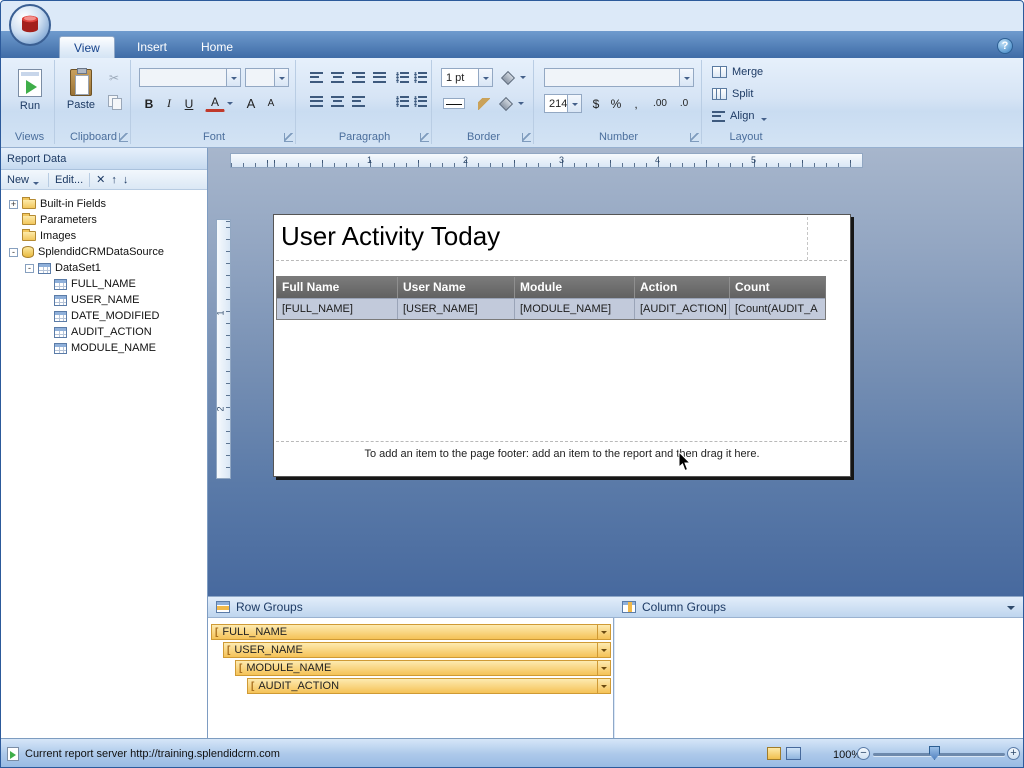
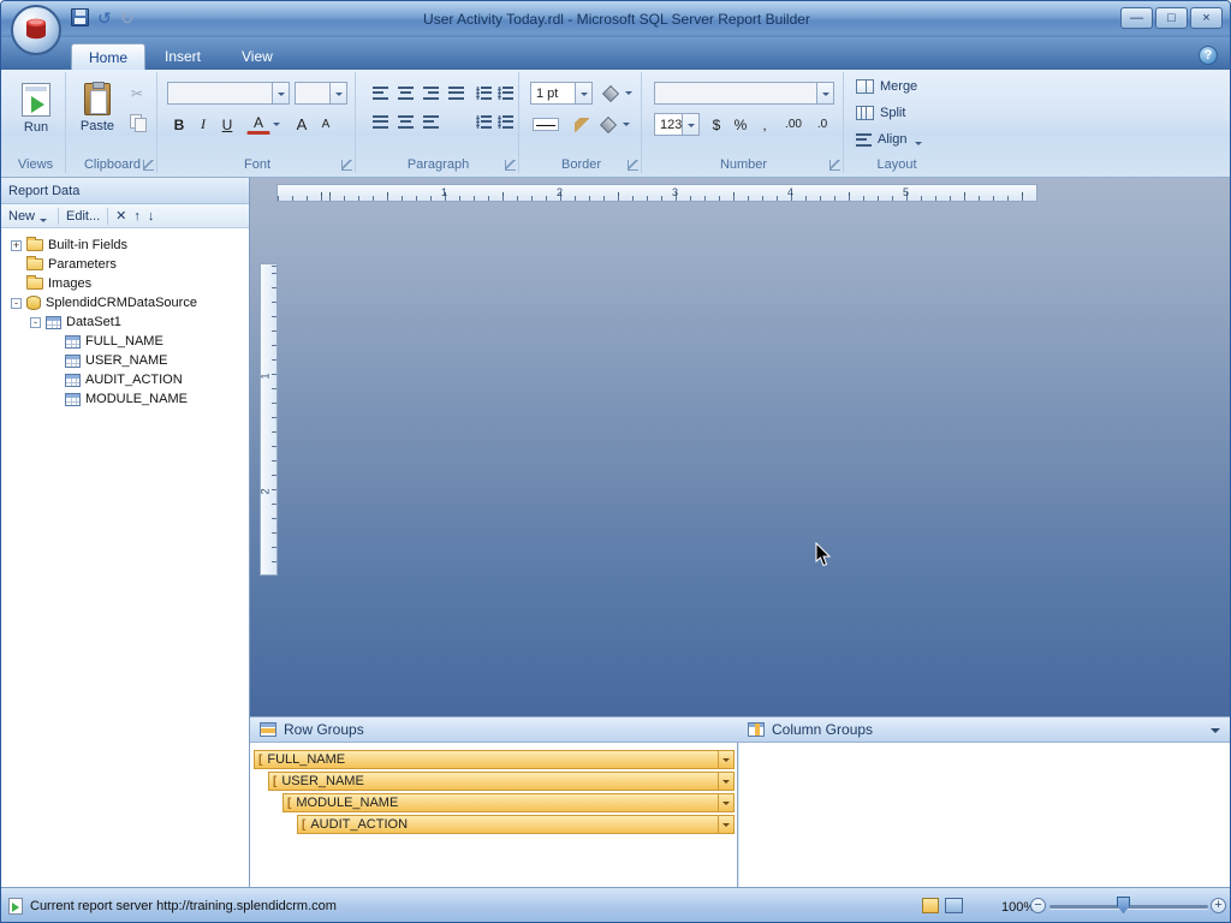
+ User Activity Today.rdl - Microsoft SQL Server Report Builder
+ ↺
+ ↻
+ —
+ □
+ ×
- View
+ Home
  Insert
- Home
+ View
  ?
  Run
  Views
  Paste
  ✂
  Clipboard
  B
  I
  U
  A
  A
  A
  Font
  Paragraph
  1 pt
  Border
- 214
+ 123
  $
  %
  ,
  .00
  .0
  Number
  Merge
  Split
  Align
  Layout
  Report Data
  New
  Edit...
  ✕
  ↑
  ↓
  +
  Built-in Fields
  Parameters
  Images
  -
  SplendidCRMDataSource
  -
  DataSet1
  FULL_NAME
  USER_NAME
- DATE_MODIFIED
  AUDIT_ACTION
  MODULE_NAME
  1
  2
  3
  4
  5
- User Activity Today
- Full Name
- User Name
- Module
- Action
- Count
- [FULL_NAME]
- [USER_NAME]
- [MODULE_NAME]
- [AUDIT_ACTION]
- [Count(AUDIT_A
- To add an item to the page footer: add an item to the report and then drag it here.
  Row Groups
  Column Groups
  [
  FULL_NAME
  [
  USER_NAME
  [
  MODULE_NAME
  [
  AUDIT_ACTION
  Current report server http://training.splendidcrm.com
  100
  −
  +
